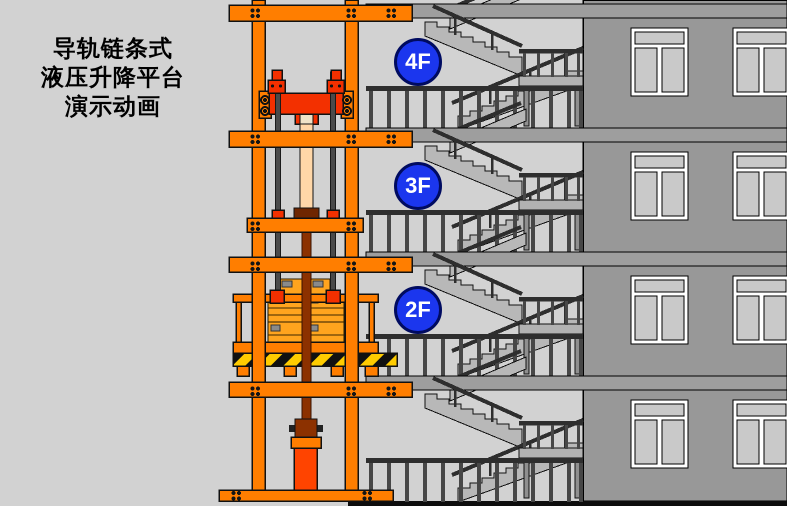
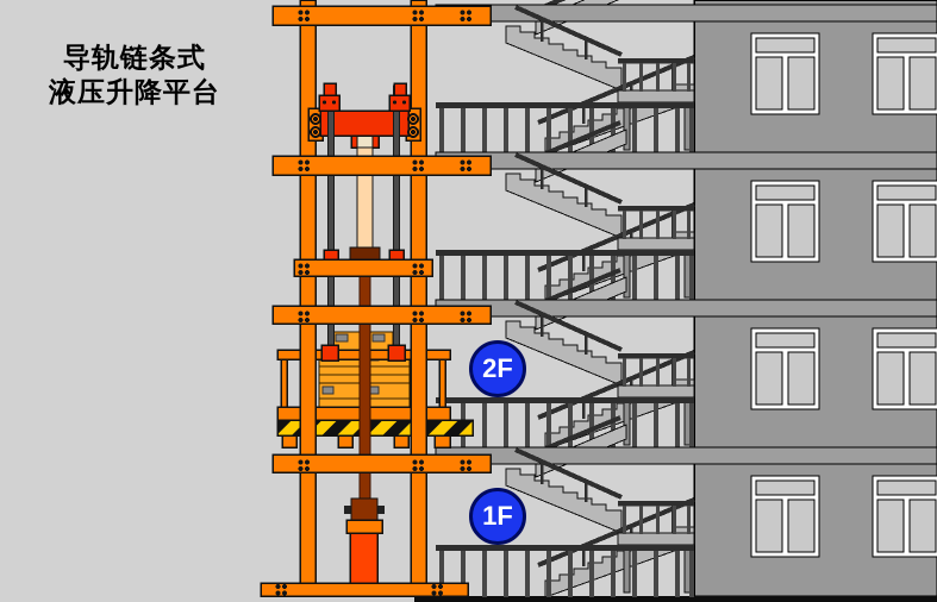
  导轨链条式
  液压升降平台
- 演示动画
- 4F
- 3F
  2F
+ 1F
